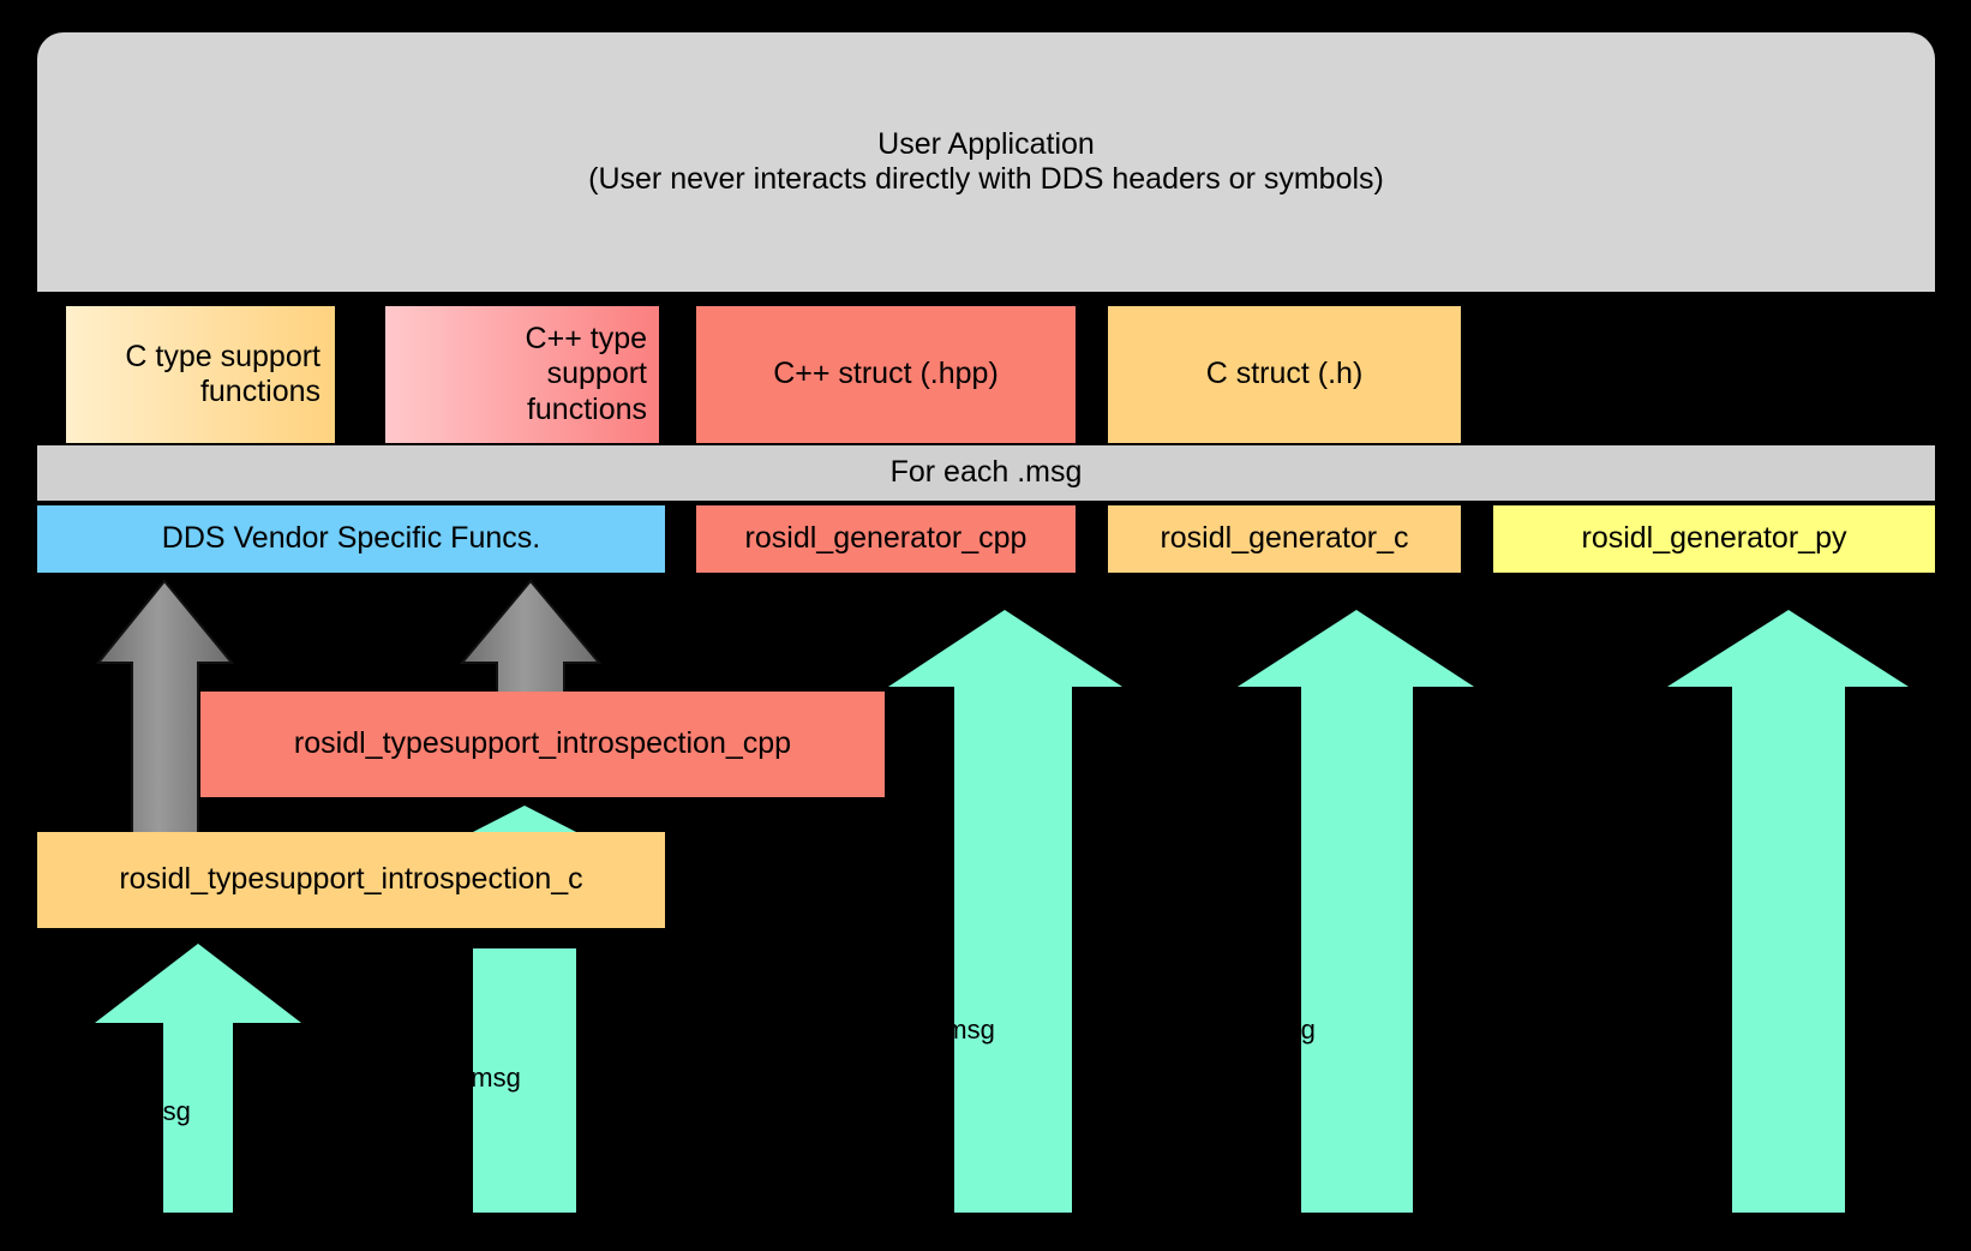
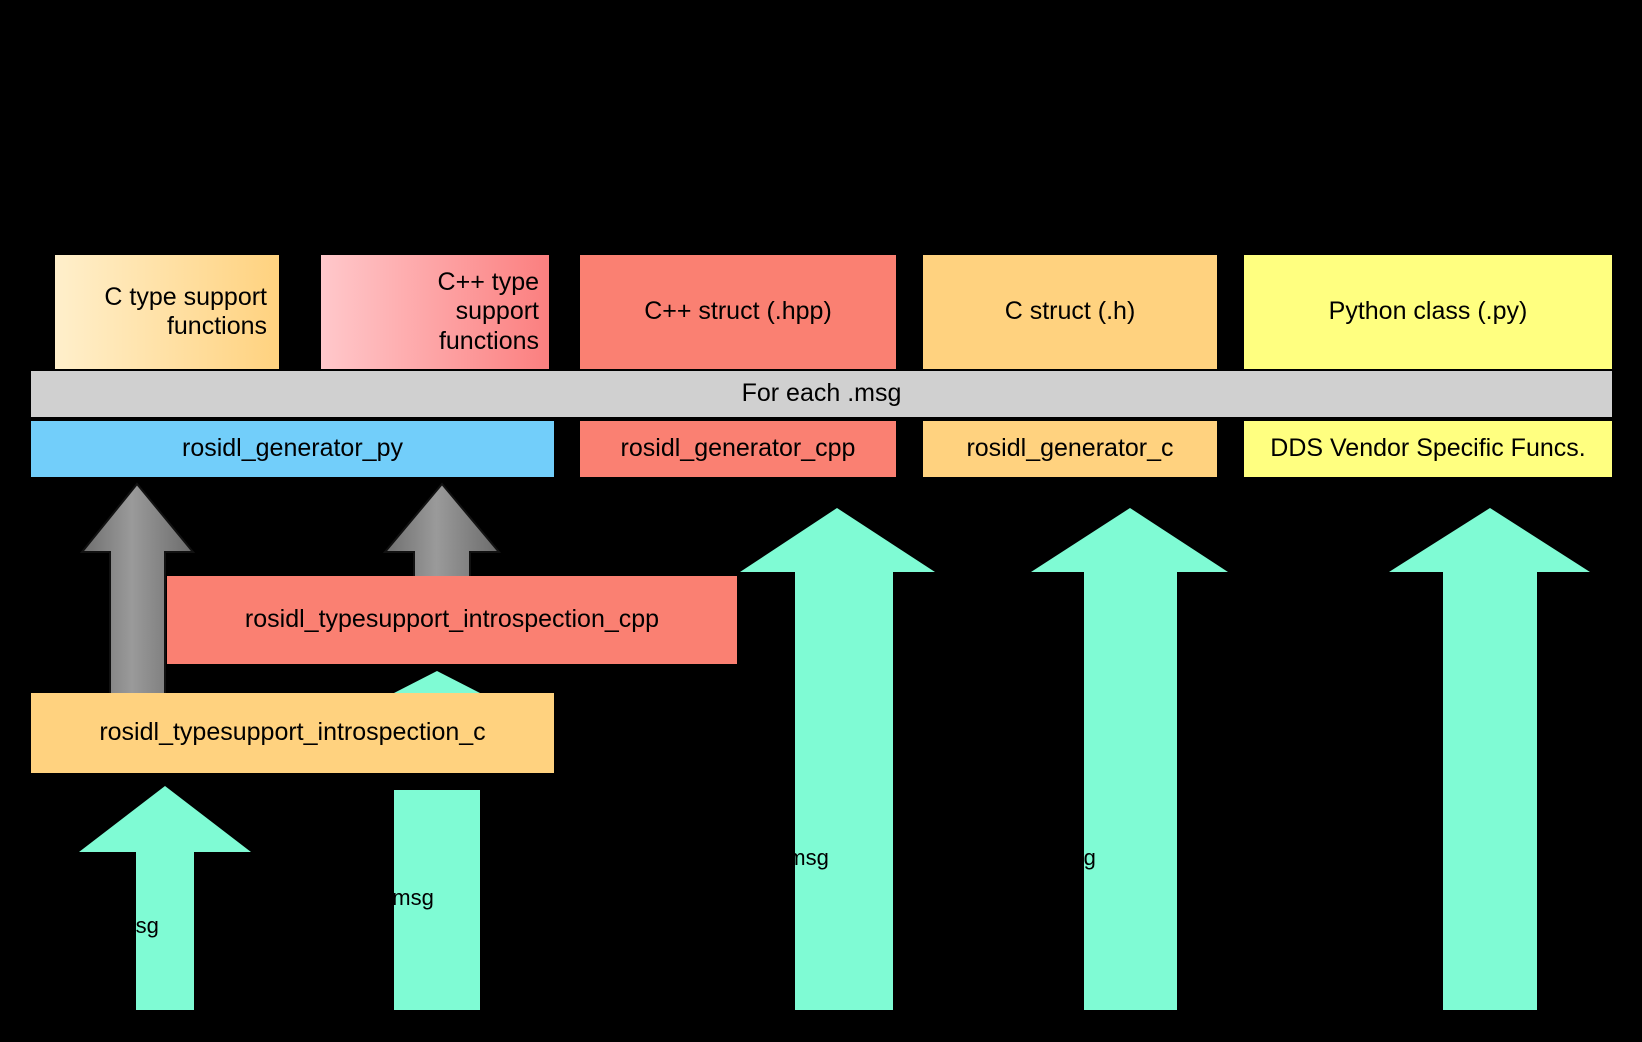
- User Application
- (User never interacts directly with DDS headers or symbols)
  C type support
  functions
  C++ type
  support
  functions
  C++ struct (.hpp)
  C struct (.h)
+ Python class (.py)
  For each .msg
- DDS Vendor Specific Funcs.
+ rosidl_generator_py
  rosidl_generator_cpp
  rosidl_generator_c
- rosidl_generator_py
+ DDS Vendor Specific Funcs.
  rosidl_typesupport_introspection_cpp
  rosidl_typesupport_introspection_c
  .msg
  .msg
  .msg
  .msg
